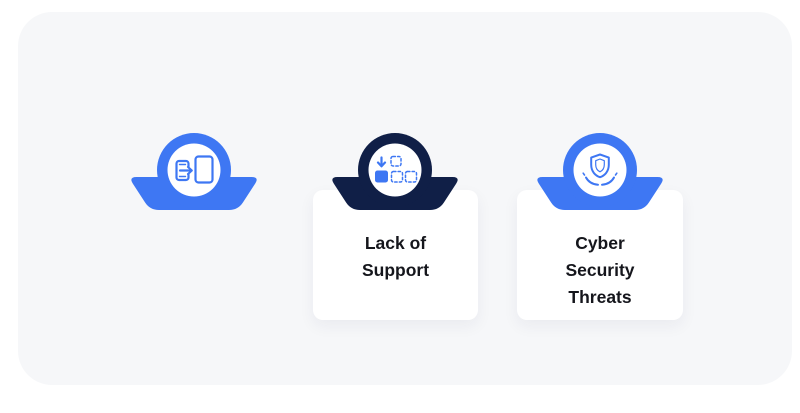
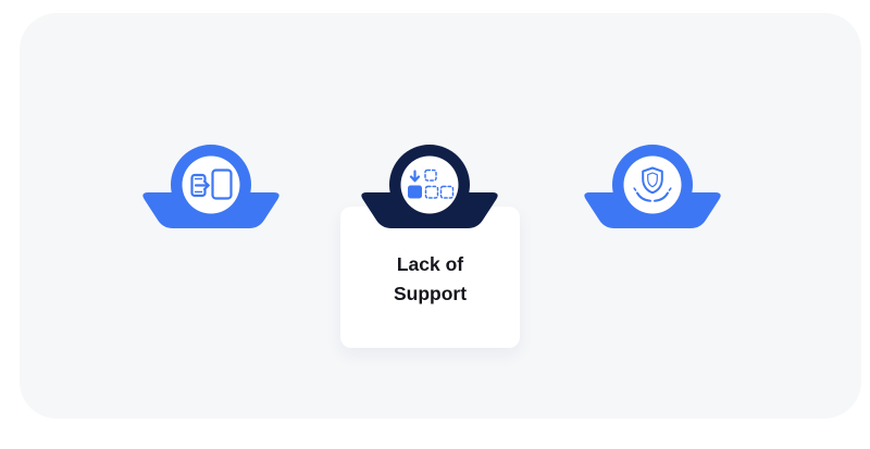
  Lack of
  Support
- Cyber
- Security
- Threats
